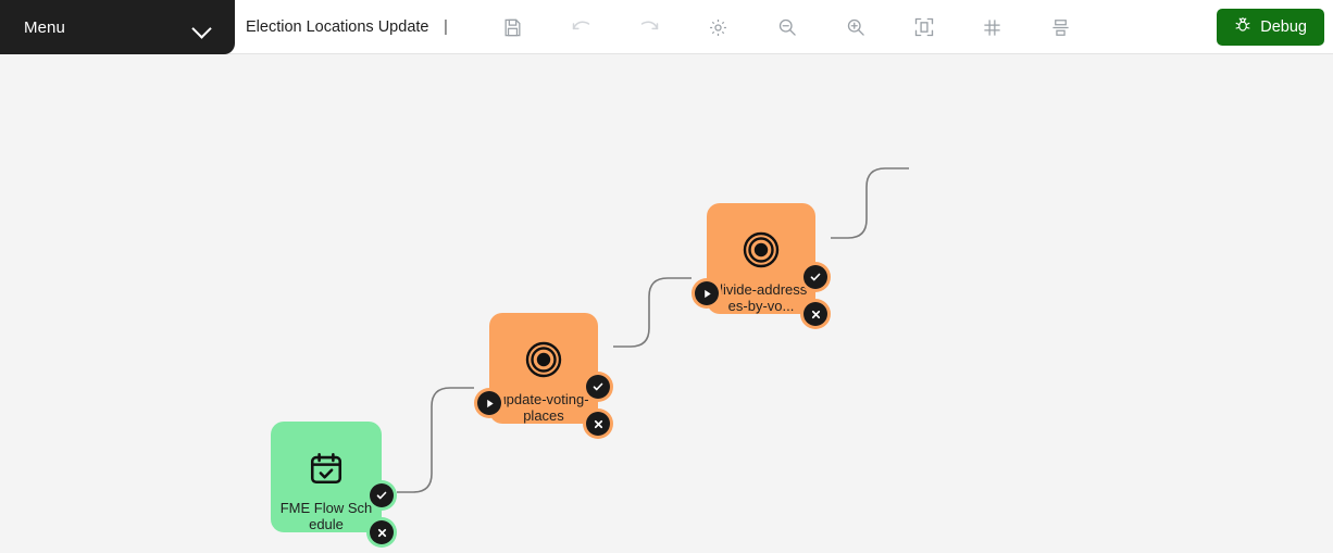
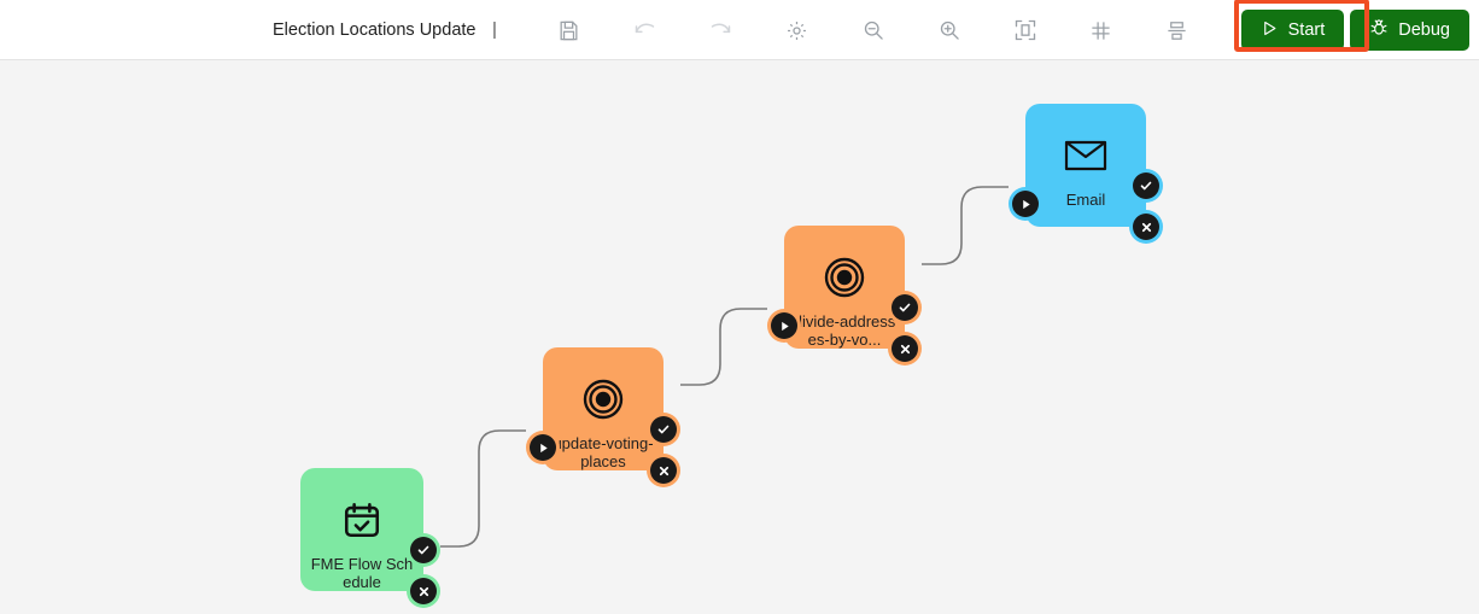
- Menu
  Election Locations Update
  |
+ Start
  Debug
  FME Flow Schedule
  pdate-voting-places
  ivide-addresses-by-vo...
+ Email
